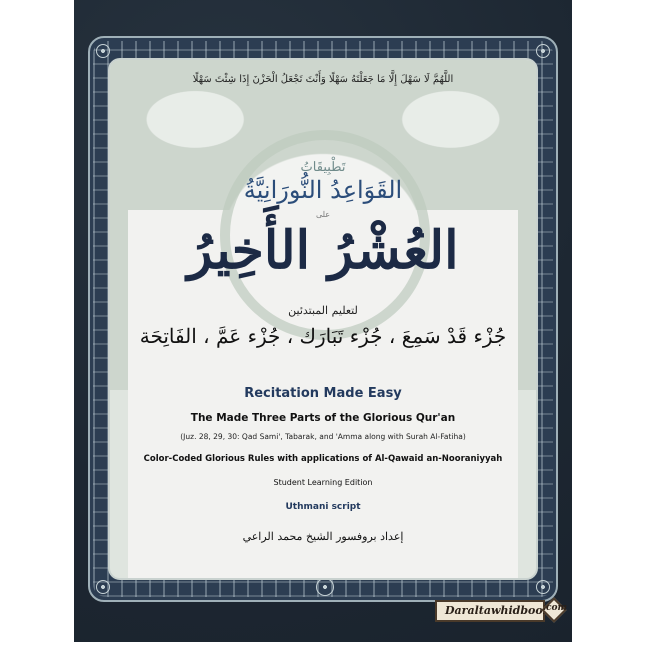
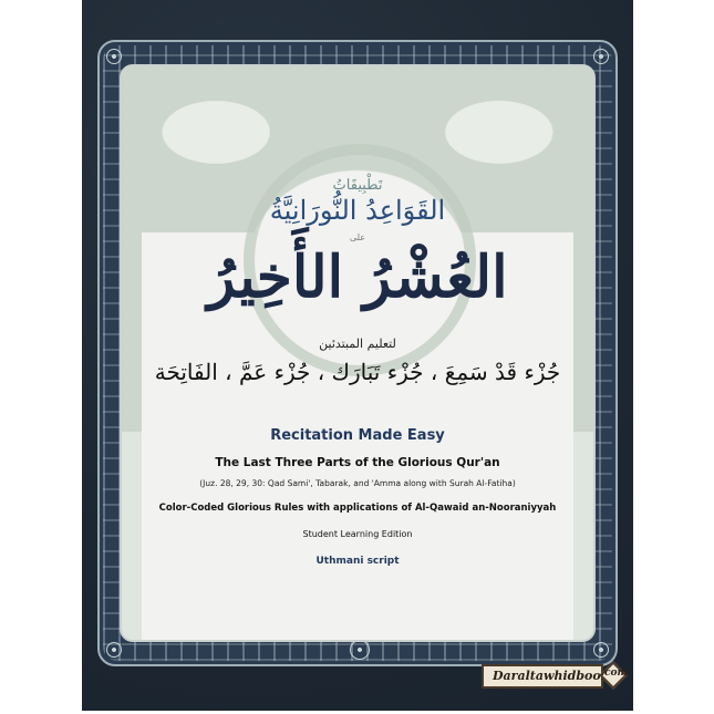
- اللَّهُمَّ لَا سَهْلَ إِلَّا مَا جَعَلْتَهُ سَهْلًا وَأَنْتَ تَجْعَلُ الْحَزْنَ إِذَا شِئْتَ سَهْلًا
  تَطْبِيقَاتُ
  القَوَاعِدُ النُّورَانِيَّةُ
  على
  العُشْرُ الأَخِيرُ
  لتعليم المبتدئين
  جُزْء قَدْ سَمِعَ ، جُزْء تَبَارَك ، جُزْء عَمَّ ، الفَاتِحَة
  Recitation Made Easy
- The Made Three Parts of the Glorious Qur'an
+ The Last Three Parts of the Glorious Qur'an
  (Juz. 28, 29, 30: Qad Sami', Tabarak, and 'Amma along with Surah Al-Fatiha)
  Color-Coded Glorious Rules with applications of Al-Qawaid an-Nooraniyyah
  Student Learning Edition
  Uthmani script
- إعداد بروفسور الشيخ محمد الراعي
  Daraltawhidboo
  .com
